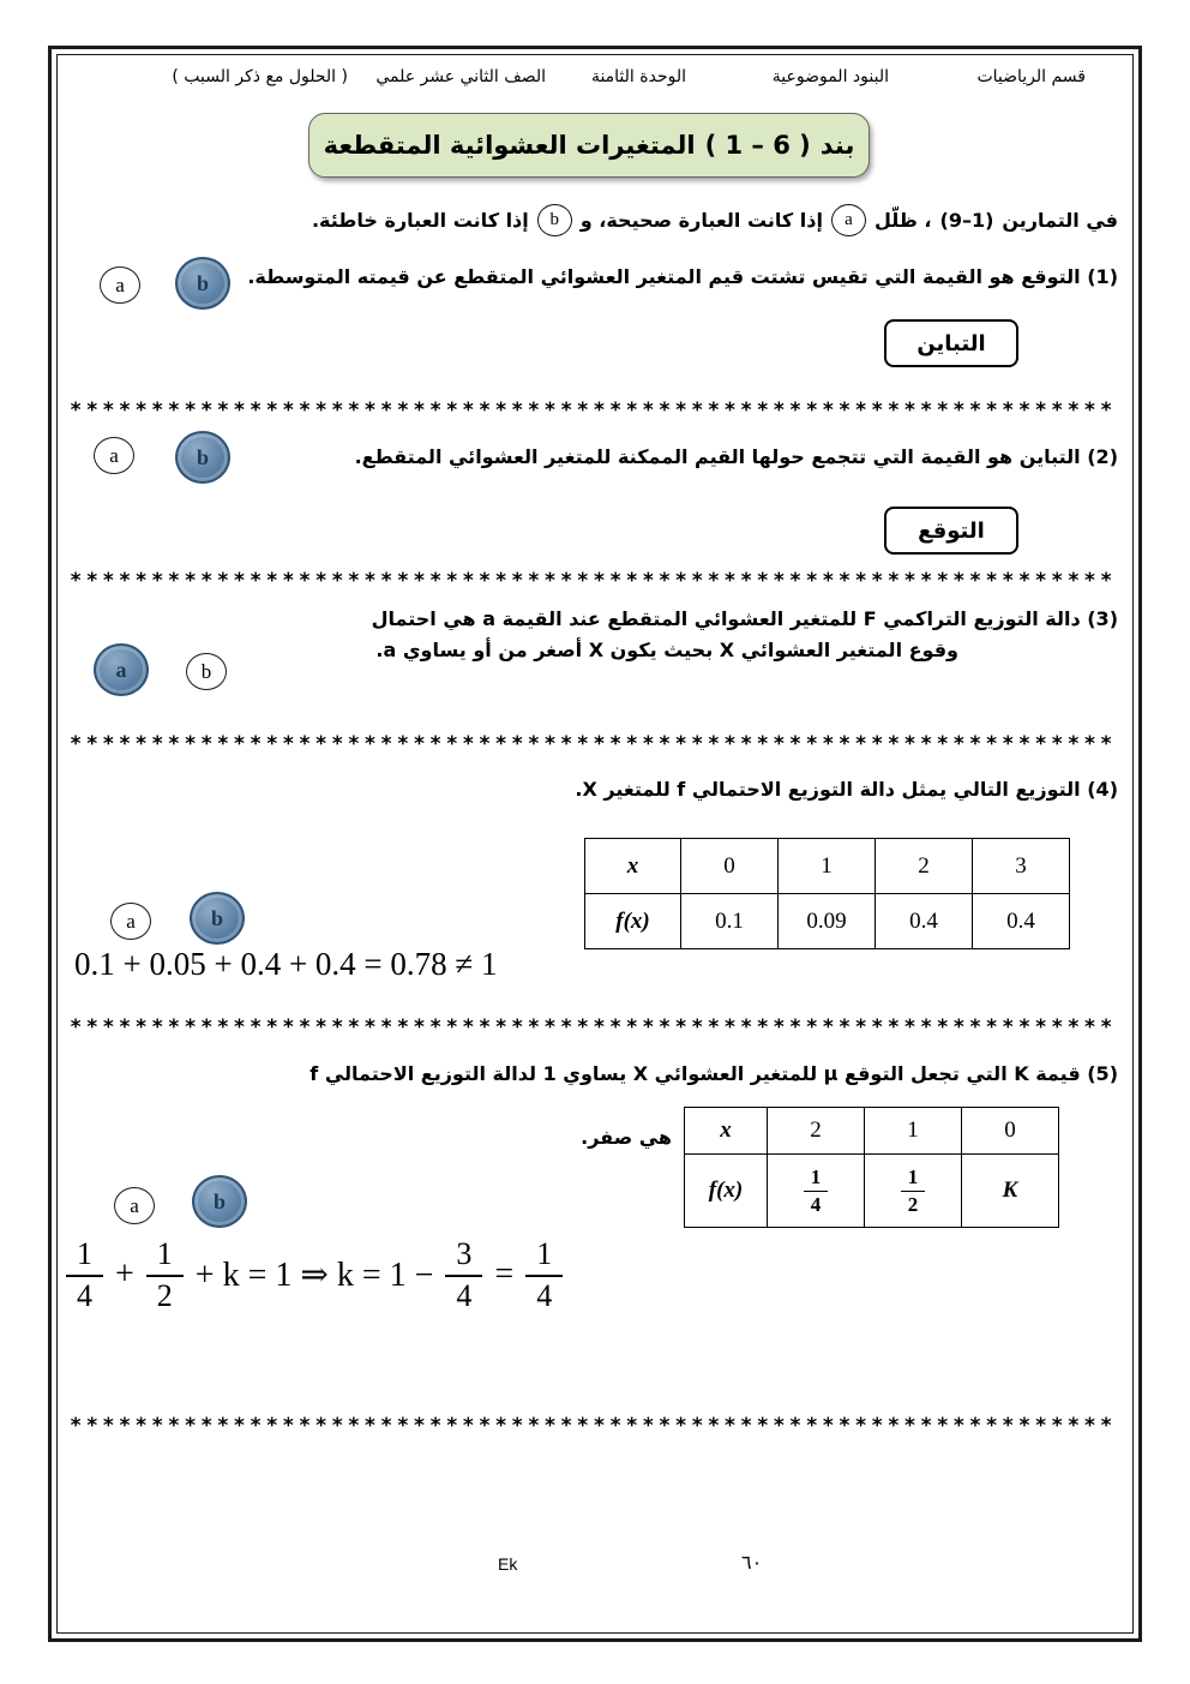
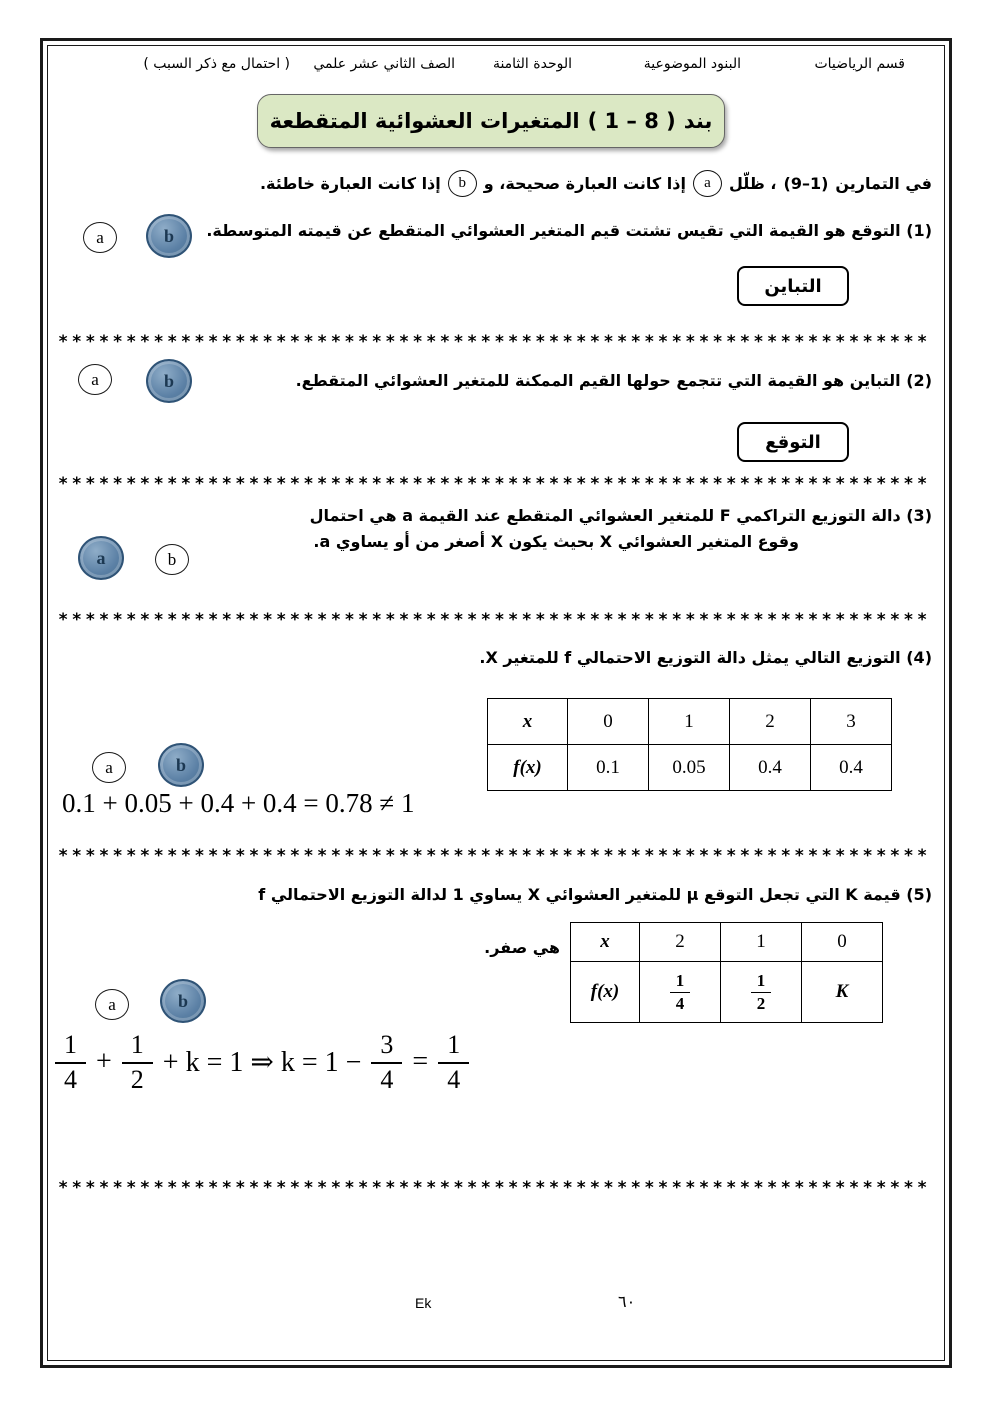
  قسم الرياضيات
  البنود الموضوعية
  الوحدة الثامنة
  الصف الثاني عشر علمي
- ( الحلول مع ذكر السبب )
+ ( احتمال مع ذكر السبب )
  بند
- ( 1 – 6 )
+ ( 1 – 8 )
  المتغيرات العشوائية المتقطعة
  في التمارين
  (9–1)
  ، ظلّل
  a
  إذا كانت العبارة صحيحة، و
  b
  إذا كانت العبارة خاطئة.
  (1) التوقع هو القيمة التي تقيس تشتت قيم المتغير العشوائي المتقطع عن قيمته المتوسطة.
  a
  b
  التباين
  ****************************************************************
  (2) التباين هو القيمة التي تتجمع حولها القيم الممكنة للمتغير العشوائي المتقطع.
  a
  b
  التوقع
  ****************************************************************
  (3) دالة التوزيع التراكمي F للمتغير العشوائي المتقطع عند القيمة a هي احتمال
  وقوع المتغير العشوائي X بحيث يكون X أصغر من أو يساوي a.
  a
  b
  ****************************************************************
  (4) التوزيع التالي يمثل دالة التوزيع الاحتمالي f للمتغير X.
  x	0	1	2	3
- f(x)	0.1	0.09	0.4	0.4
+ f(x)	0.1	0.05	0.4	0.4
  a
  b
  0.1 + 0.05 + 0.4 + 0.4 = 0.78 ≠ 1
  ****************************************************************
  (5) قيمة K التي تجعل التوقع μ للمتغير العشوائي X يساوي 1 لدالة التوزيع الاحتمالي f
  هي صفر.
  x	2	1	0
  f(x)	1 4	1 2	K
  a
  b
  1
  4
  +
  1
  2
  + k = 1 ⇒ k = 1 −
  3
  4
  =
  1
  4
  ****************************************************************
  Ek
  ٦٠
